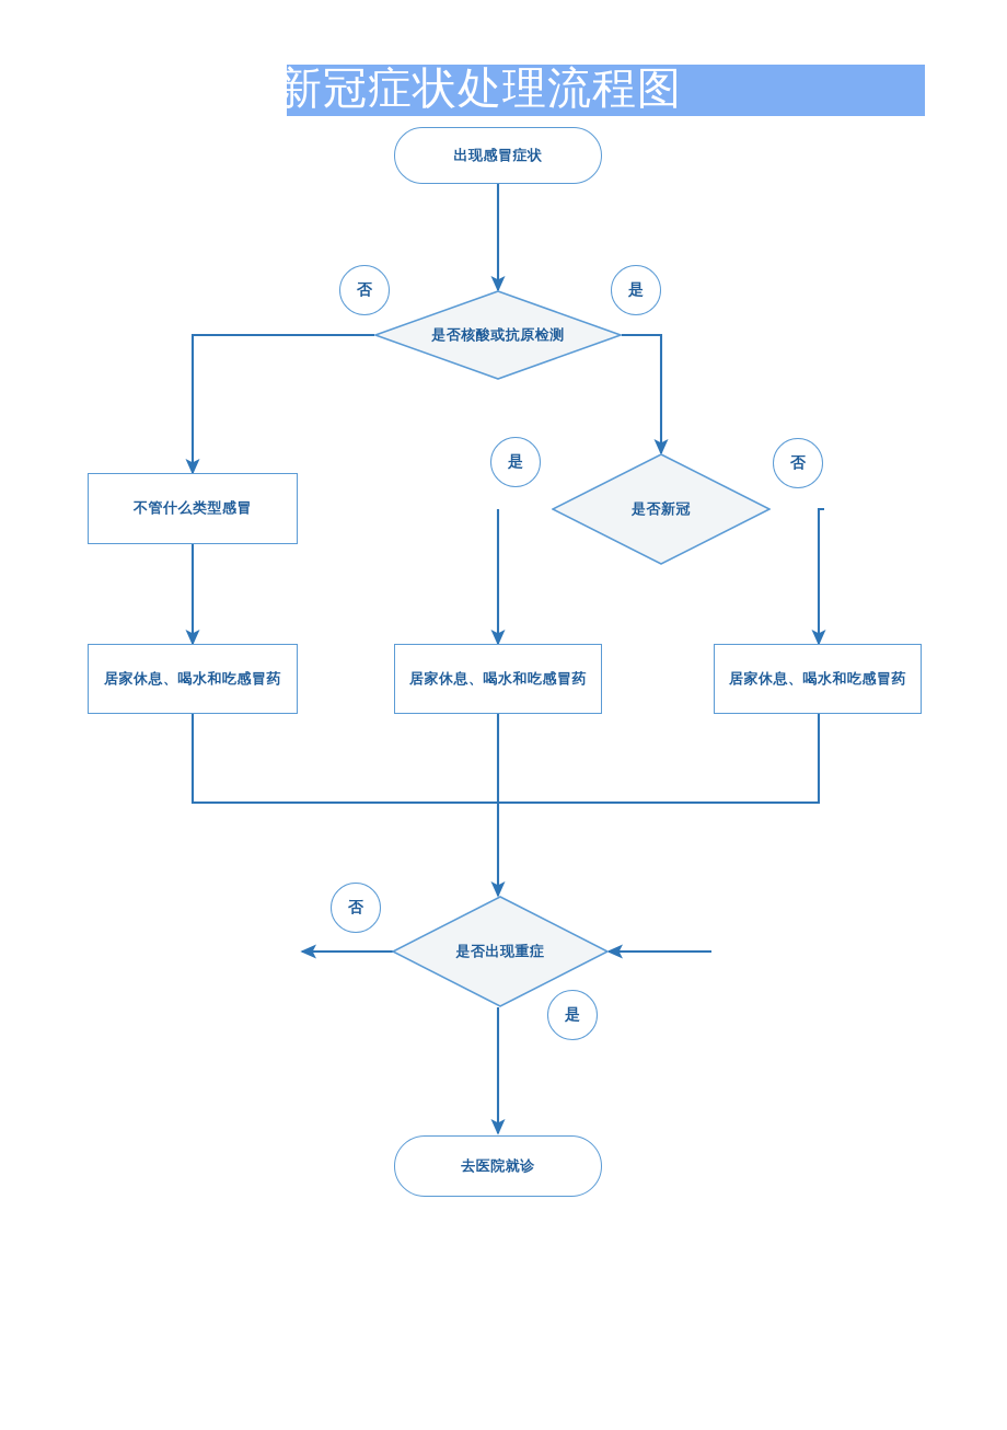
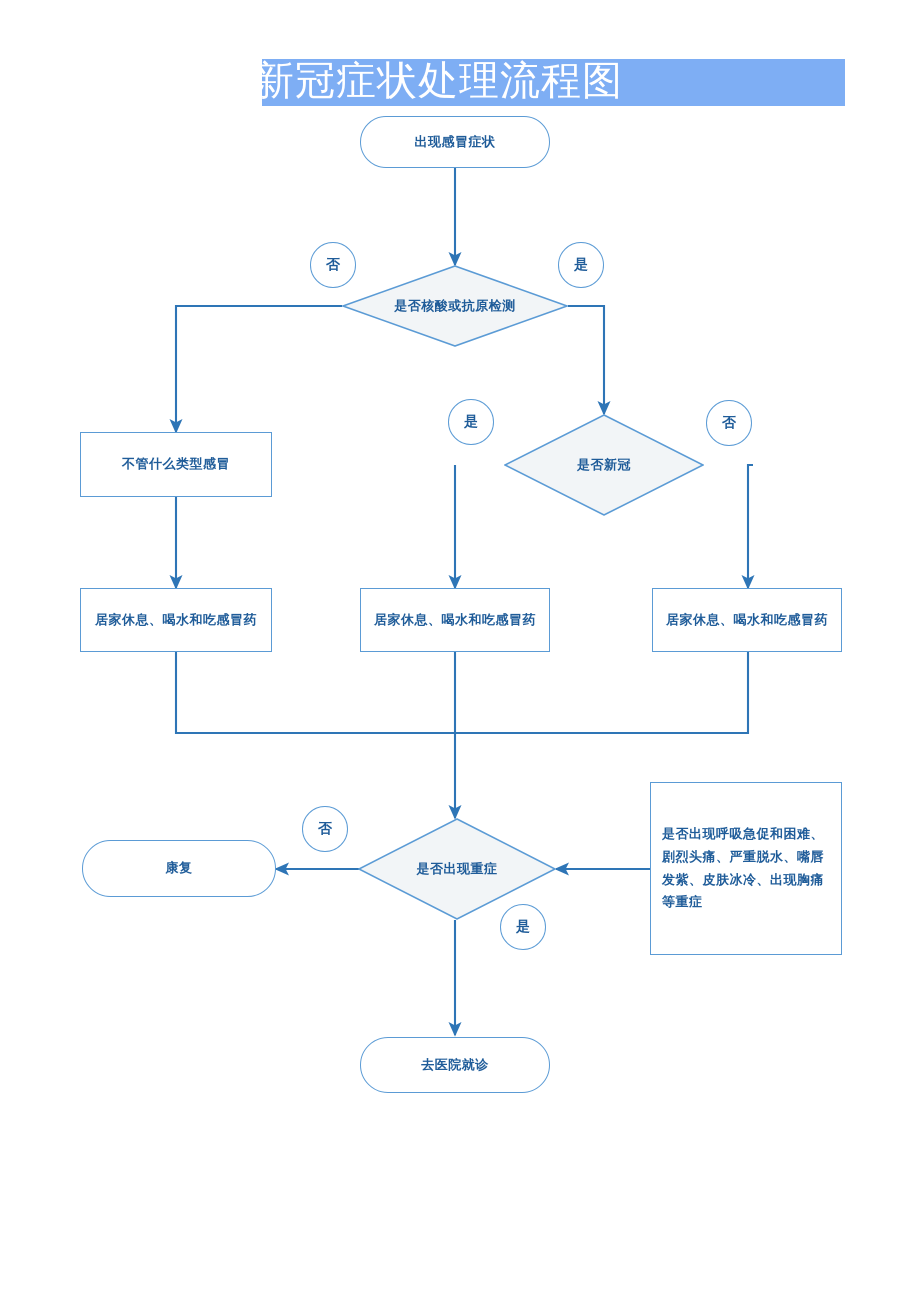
  新冠症状处理流程图
  出现感冒症状
  是否核酸或抗原检测
  否
  是
  不管什么类型感冒
  是否新冠
  是
  否
  居家休息、喝水和吃感冒药
  居家休息、喝水和吃感冒药
  居家休息、喝水和吃感冒药
  是否出现重症
  否
  是
+ 康复
+ 是否出现呼吸急促和困难、剧烈头痛、严重脱水、嘴唇发紫、皮肤冰冷、出现胸痛等重症
  去医院就诊
